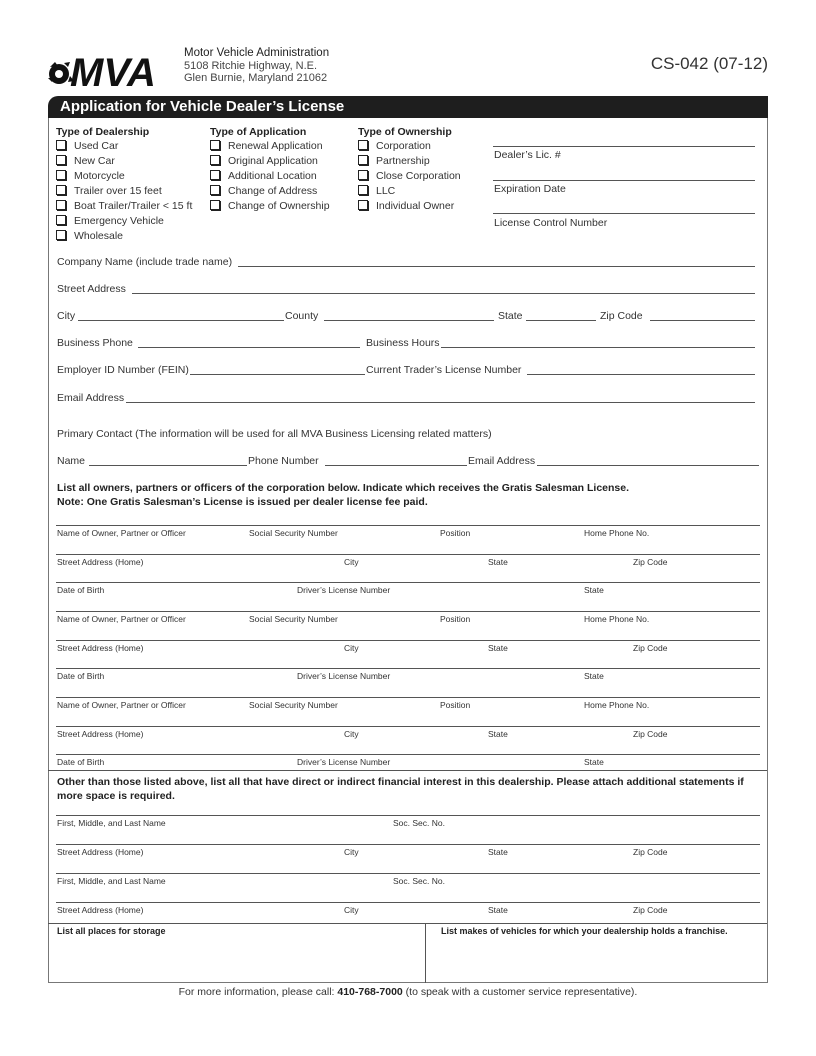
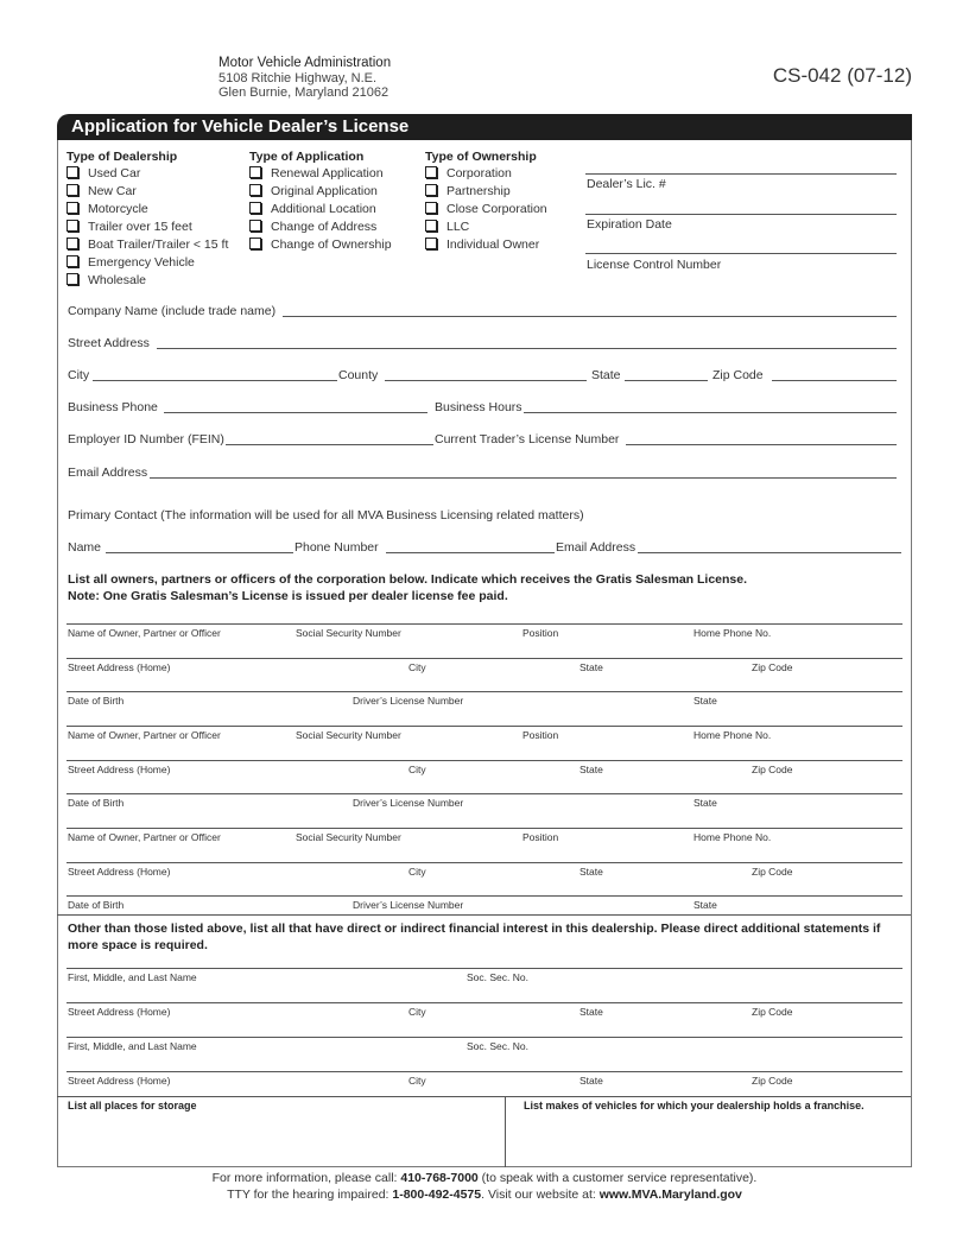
- MVA
  Motor Vehicle Administration
  5108 Ritchie Highway, N.E.
  Glen Burnie, Maryland 21062
  CS-042 (07-12)
  Application for Vehicle Dealer’s License
  Type of Dealership
  Used Car
  New Car
  Motorcycle
  Trailer over 15 feet
  Boat Trailer/Trailer < 15 ft
  Emergency Vehicle
  Wholesale
  Type of Application
  Renewal Application
  Original Application
  Additional Location
  Change of Address
  Change of Ownership
  Type of Ownership
  Corporation
  Partnership
  Close Corporation
  LLC
  Individual Owner
  Dealer’s Lic. #
  Expiration Date
  License Control Number
  Company Name (include trade name)
  Street Address
  City
  County
  State
  Zip Code
  Business Phone
  Business Hours
  Employer ID Number (FEIN)
  Current Trader’s License Number
  Email Address
  Primary Contact (The information will be used for all MVA Business Licensing related matters)
  Name
  Phone Number
  Email Address
  List all owners, partners or officers of the corporation below. Indicate which receives the Gratis Salesman License.
  Note: One Gratis Salesman’s License is issued per dealer license fee paid.
  Name of Owner, Partner or Officer
  Social Security Number
  Position
  Home Phone No.
  Street Address (Home)
  City
  State
  Zip Code
  Date of Birth
  Driver’s License Number
  State
  Name of Owner, Partner or Officer
  Social Security Number
  Position
  Home Phone No.
  Street Address (Home)
  City
  State
  Zip Code
  Date of Birth
  Driver’s License Number
  State
  Name of Owner, Partner or Officer
  Social Security Number
  Position
  Home Phone No.
  Street Address (Home)
  City
  State
  Zip Code
  Date of Birth
  Driver’s License Number
  State
- Other than those listed above, list all that have direct or indirect financial interest in this dealership. Please attach additional statements if more space is required.
+ Other than those listed above, list all that have direct or indirect financial interest in this dealership. Please direct additional statements if more space is required.
  First, Middle, and Last Name
  Soc. Sec. No.
  Street Address (Home)
  City
  State
  Zip Code
  First, Middle, and Last Name
  Soc. Sec. No.
  Street Address (Home)
  City
  State
  Zip Code
  List all places for storage
  List makes of vehicles for which your dealership holds a franchise.
  For more information, please call: 410-768-7000 (to speak with a customer service representative).
+ TTY for the hearing impaired: 1-800-492-4575. Visit our website at: www.MVA.Maryland.gov
